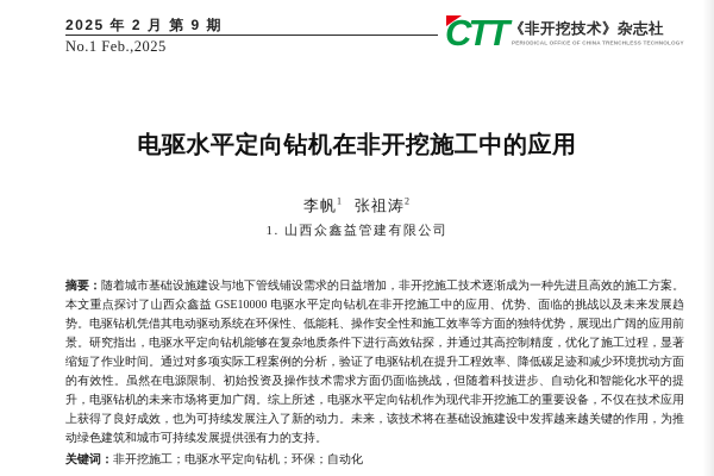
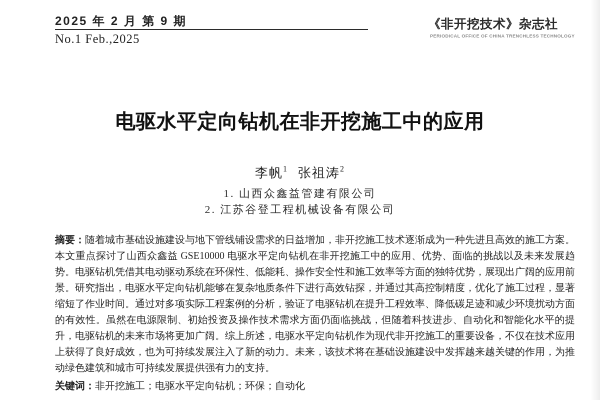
  2025 年 2 月 第 9 期
  No.1 Feb.,2025
- CTT
  《非开挖技术》杂志社
  电驱水平定向钻机在非开挖施工中的应用
  李帆1 张祖涛2
  1. 山西众鑫益管建有限公司
+ 2. 江苏谷登工程机械设备有限公司
  摘要：随着城市基础设施建设与地下管线铺设需求的日益增加，非开挖施工技术逐渐成为一种先进且高效的施工方案。本文重点探讨了山西众鑫益 GSE10000 电驱水平定向钻机在非开挖施工中的应用、优势、面临的挑战以及未来发展趋势。电驱钻机凭借其电动驱动系统在环保性、低能耗、操作安全性和施工效率等方面的独特优势，展现出广阔的应用前景。研究指出，电驱水平定向钻机能够在复杂地质条件下进行高效钻探，并通过其高控制精度，优化了施工过程，显著缩短了作业时间。通过对多项实际工程案例的分析，验证了电驱钻机在提升工程效率、降低碳足迹和减少环境扰动方面的有效性。虽然在电源限制、初始投资及操作技术需求方面仍面临挑战，但随着科技进步、自动化和智能化水平的提升，电驱钻机的未来市场将更加广阔。综上所述，电驱水平定向钻机作为现代非开挖施工的重要设备，不仅在技术应用上获得了良好成效，也为可持续发展注入了新的动力。未来，该技术将在基础设施建设中发挥越来越关键的作用，为推动绿色建筑和城市可持续发展提供强有力的支持。
  关键词：非开挖施工；电驱水平定向钻机；环保；自动化
